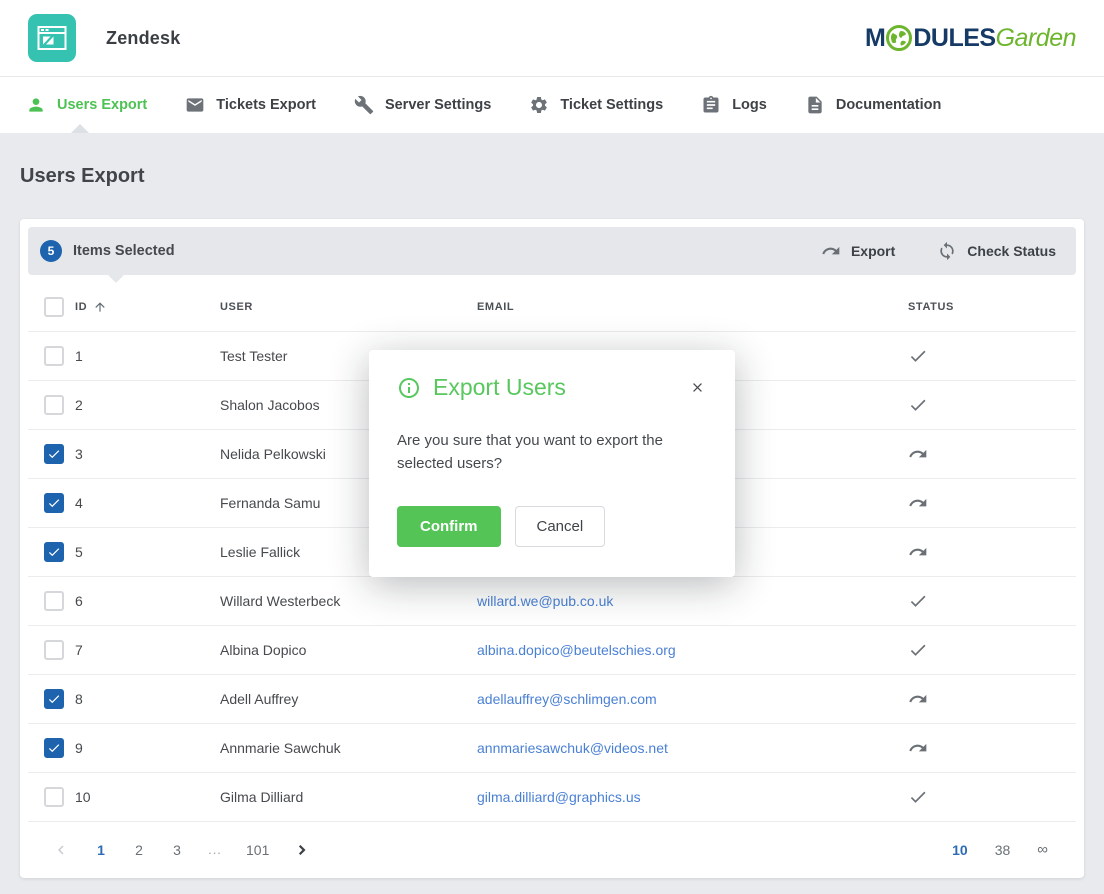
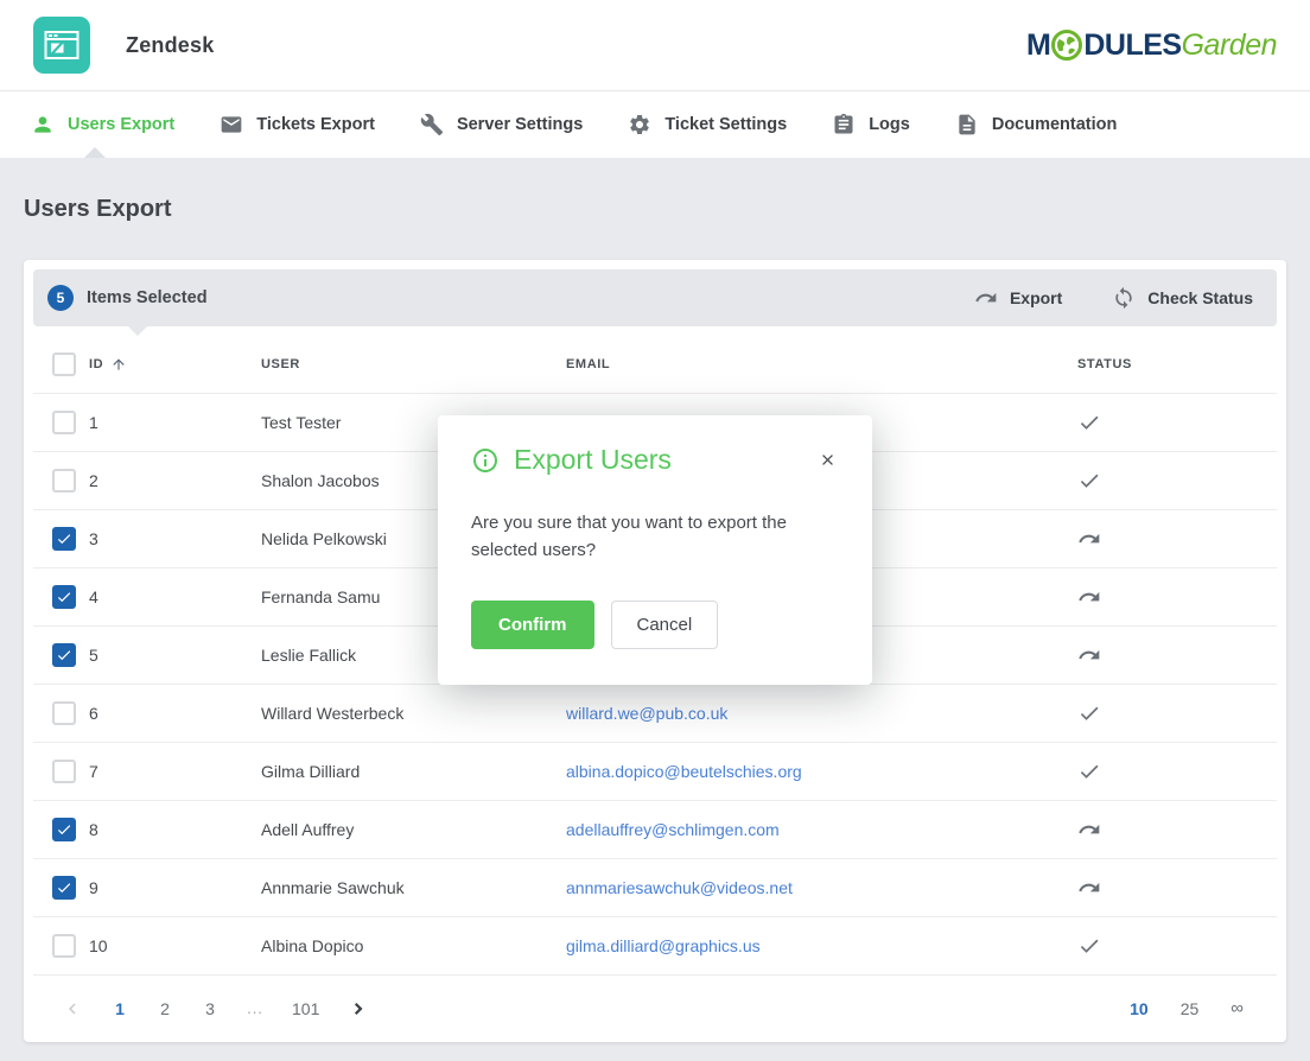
  Zendesk
  M
  DULES
  Garden
  Users Export
  Tickets Export
  Server Settings
  Ticket Settings
  Logs
  Documentation
  Users Export
  5
  Items Selected
  Export
  Check Status
  	ID	USER	EMAIL	STATUS
  	1	Test Tester
  	2	Shalon Jacobos
  	3	Nelida Pelkowski
  	4	Fernanda Samu
  	5	Leslie Fallick
  	6	Willard Westerbeck	willard.we@pub.co.uk
- 	7	Albina Dopico	albina.dopico@beutelschies.org
+ 	7	Gilma Dilliard	albina.dopico@beutelschies.org
  	8	Adell Auffrey	adellauffrey@schlimgen.com
  	9	Annmarie Sawchuk	annmariesawchuk@videos.net
- 	10	Gilma Dilliard	gilma.dilliard@graphics.us
+ 	10	Albina Dopico	gilma.dilliard@graphics.us
  1
  2
  3
  ...
  101
  10
- 38
+ 25
  ∞
  Export Users
  Are you sure that you want to export the selected users?
  Confirm
  Cancel
